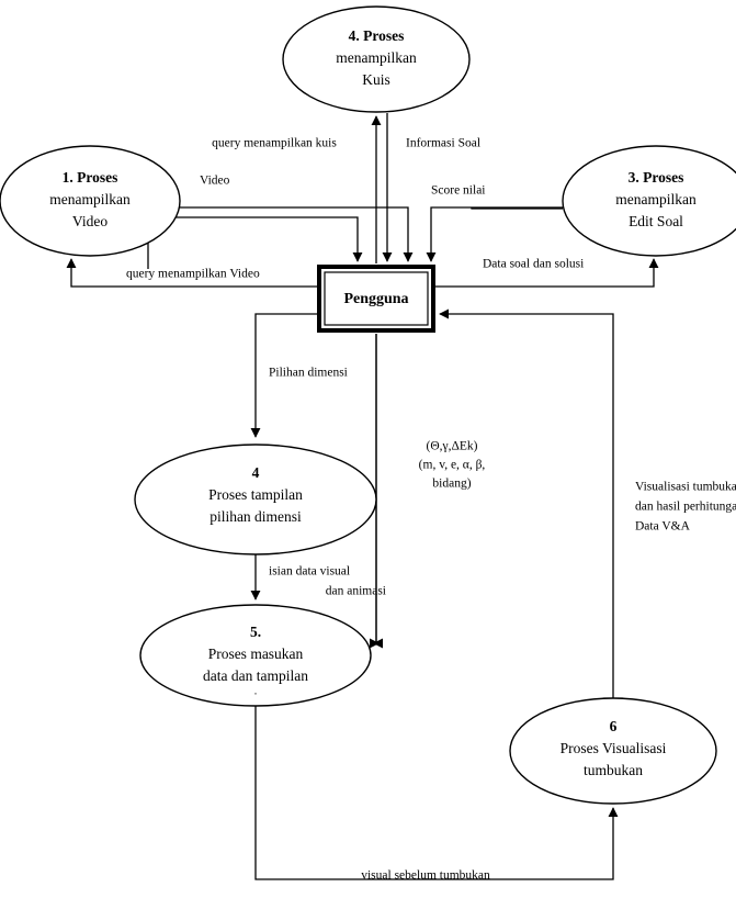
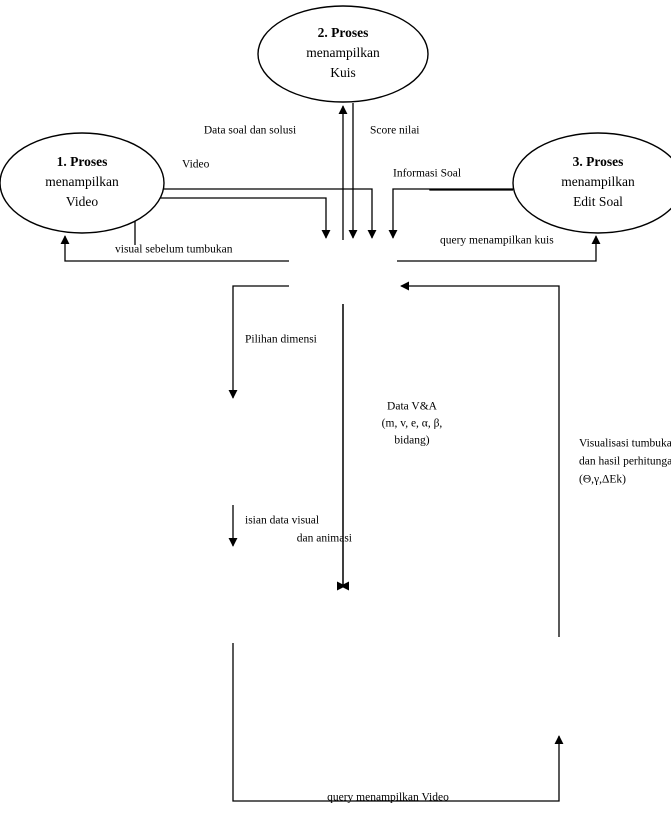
  1. Proses
  menampilkan
  Video
- 4. Proses
+ 2. Proses
  menampilkan
  Kuis
  3. Proses
  menampilkan
  Edit Soal
- 4
- Proses tampilan
- pilihan dimensi
- 5.
- Proses masukan
- data dan tampilan
- .
- 6
- Proses Visualisasi
- tumbukan
- Pengguna
- query menampilkan kuis
+ Data soal dan solusi
- Informasi Soal
+ Score nilai
  Video
- Score nilai
+ Informasi Soal
- query menampilkan Video
+ visual sebelum tumbukan
- Data soal dan solusi
+ query menampilkan kuis
  Pilihan dimensi
- (Θ,γ,ΔEk)
+ Data V&A
  (m, v, e, α, β,
  bidang)
  isian data visual
  dan animasi
  Visualisasi tumbuka
  dan hasil perhitunga
- Data V&A
+ (Θ,γ,ΔEk)
- visual sebelum tumbukan
+ query menampilkan Video
